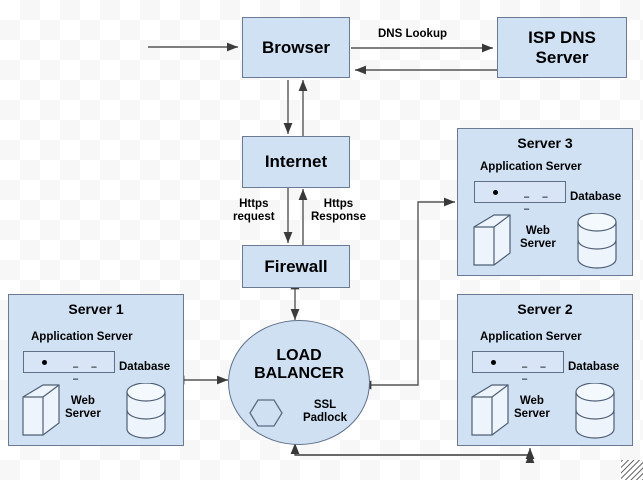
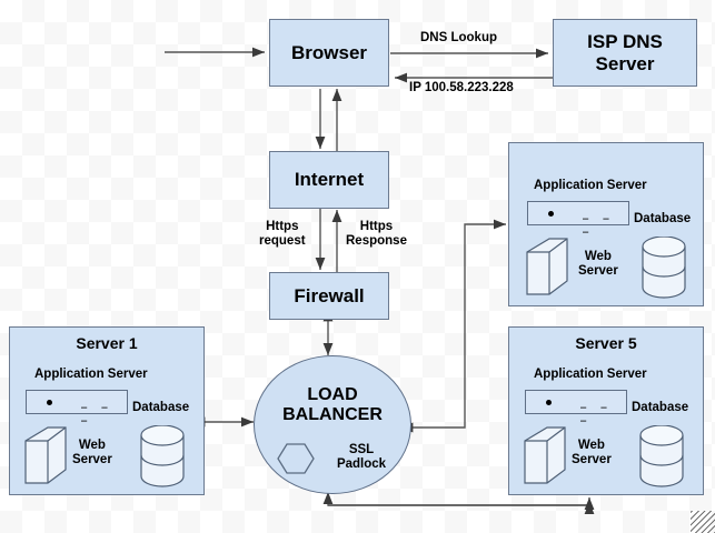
  Browser
  ISP DNS
  Server
  DNS Lookup
+ IP 100.58.223.228
  Internet
  Https
  request
  Https
  Response
  Firewall
  LOAD
  BALANCER
  SSL
  Padlock
- Server 3
  Application Server
  – – –
  Database
  Web
  Server
  Server 1
  Application Server
  – – –
  Database
  Web
  Server
- Server 2
+ Server 5
  Application Server
  – – –
  Database
  Web
  Server
